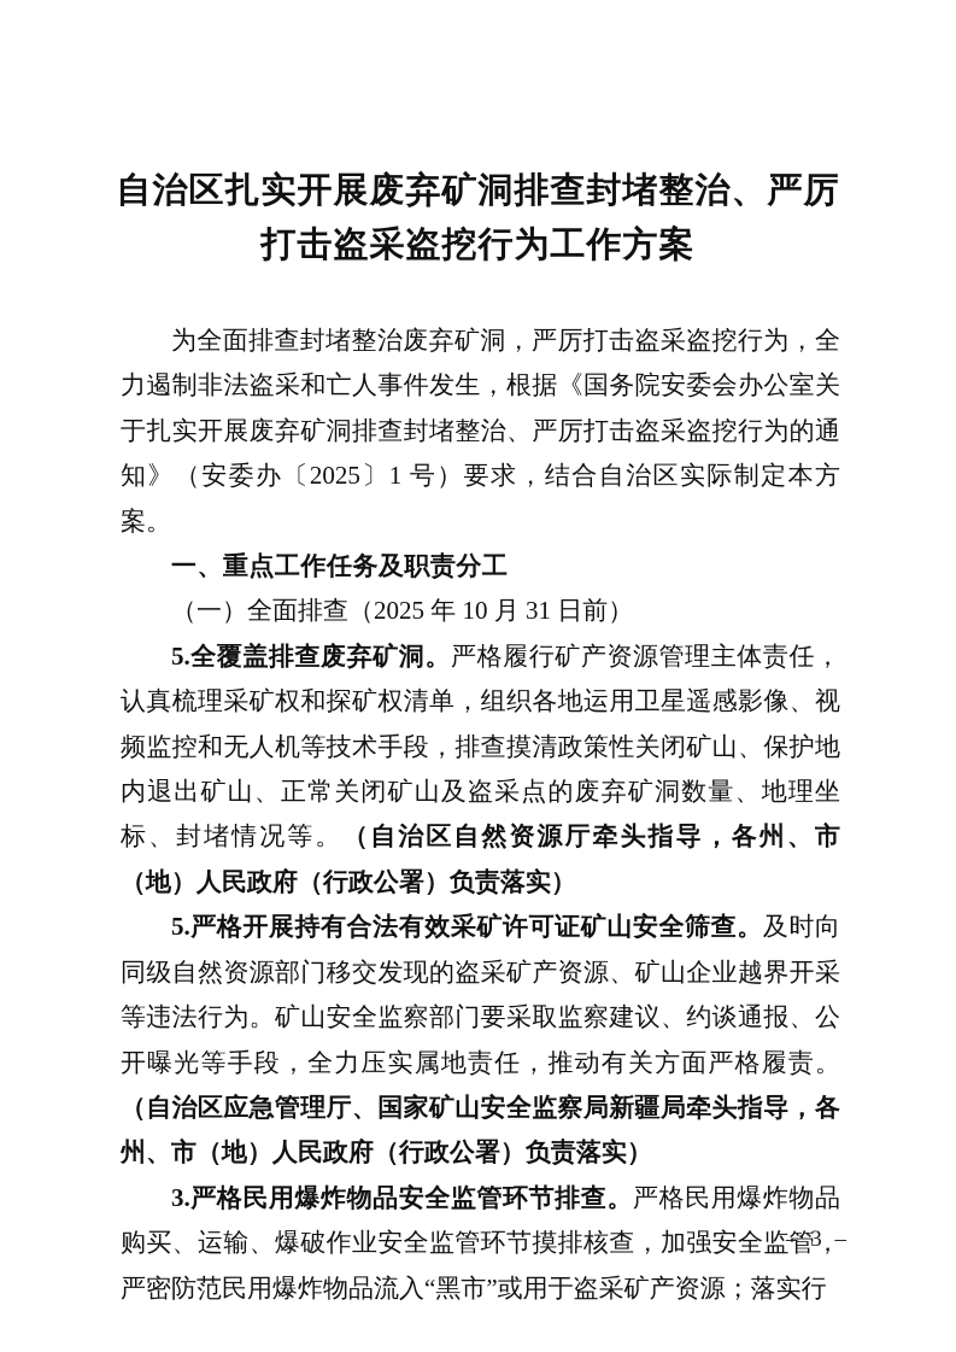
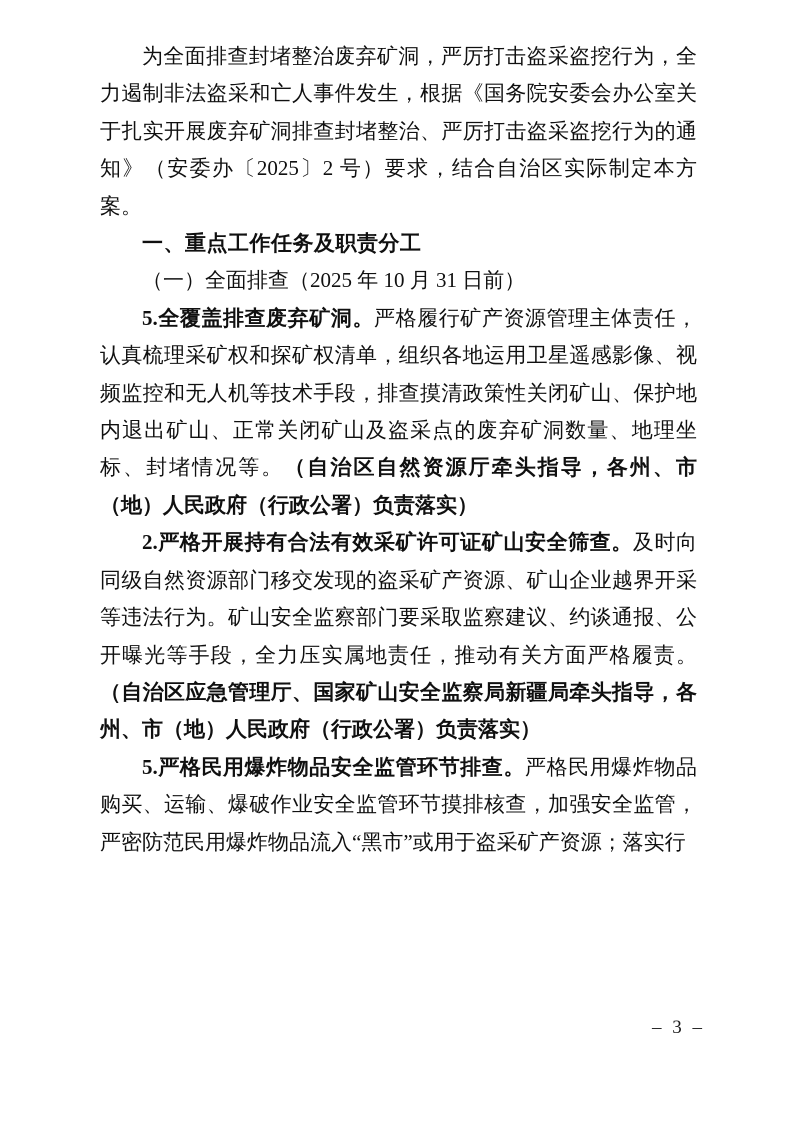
- 自治区扎实开展废弃矿洞排查封堵整治、严厉
- 打击盗采盗挖行为工作方案
- 为全面排查封堵整治废弃矿洞，严厉打击盗采盗挖行为，全力遏制非法盗采和亡人事件发生，根据《国务院安委会办公室关于扎实开展废弃矿洞排查封堵整治、严厉打击盗采盗挖行为的通知》（安委办〔2025〕1 号）要求，结合自治区实际制定本方案。
+ 为全面排查封堵整治废弃矿洞，严厉打击盗采盗挖行为，全力遏制非法盗采和亡人事件发生，根据《国务院安委会办公室关于扎实开展废弃矿洞排查封堵整治、严厉打击盗采盗挖行为的通知》（安委办〔2025〕2 号）要求，结合自治区实际制定本方案。
  一、重点工作任务及职责分工
  （一）全面排查（2025 年 10 月 31 日前）
  5.全覆盖排查废弃矿洞。严格履行矿产资源管理主体责任，认真梳理采矿权和探矿权清单，组织各地运用卫星遥感影像、视频监控和无人机等技术手段，排查摸清政策性关闭矿山、保护地内退出矿山、正常关闭矿山及盗采点的废弃矿洞数量、地理坐标、封堵情况等。（自治区自然资源厅牵头指导，各州、市（地）人民政府（行政公署）负责落实）
- 5.严格开展持有合法有效采矿许可证矿山安全筛查。及时向同级自然资源部门移交发现的盗采矿产资源、矿山企业越界开采等违法行为。矿山安全监察部门要采取监察建议、约谈通报、公开曝光等手段，全力压实属地责任，推动有关方面严格履责。（自治区应急管理厅、国家矿山安全监察局新疆局牵头指导，各州、市（地）人民政府（行政公署）负责落实）
+ 2.严格开展持有合法有效采矿许可证矿山安全筛查。及时向同级自然资源部门移交发现的盗采矿产资源、矿山企业越界开采等违法行为。矿山安全监察部门要采取监察建议、约谈通报、公开曝光等手段，全力压实属地责任，推动有关方面严格履责。（自治区应急管理厅、国家矿山安全监察局新疆局牵头指导，各州、市（地）人民政府（行政公署）负责落实）
- 3.严格民用爆炸物品安全监管环节排查。严格民用爆炸物品购买、运输、爆破作业安全监管环节摸排核查，加强安全监管，严密防范民用爆炸物品流入“黑市”或用于盗采矿产资源；落实行
+ 5.严格民用爆炸物品安全监管环节排查。严格民用爆炸物品购买、运输、爆破作业安全监管环节摸排核查，加强安全监管，严密防范民用爆炸物品流入“黑市”或用于盗采矿产资源；落实行
  – 3 –
